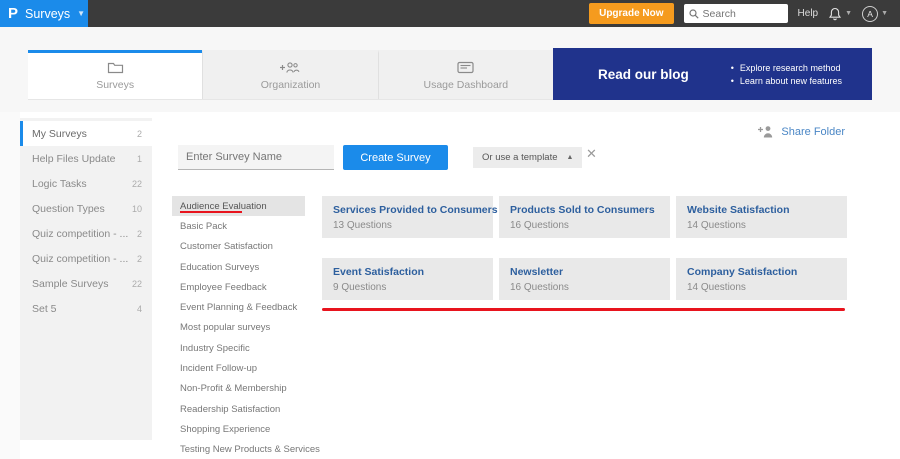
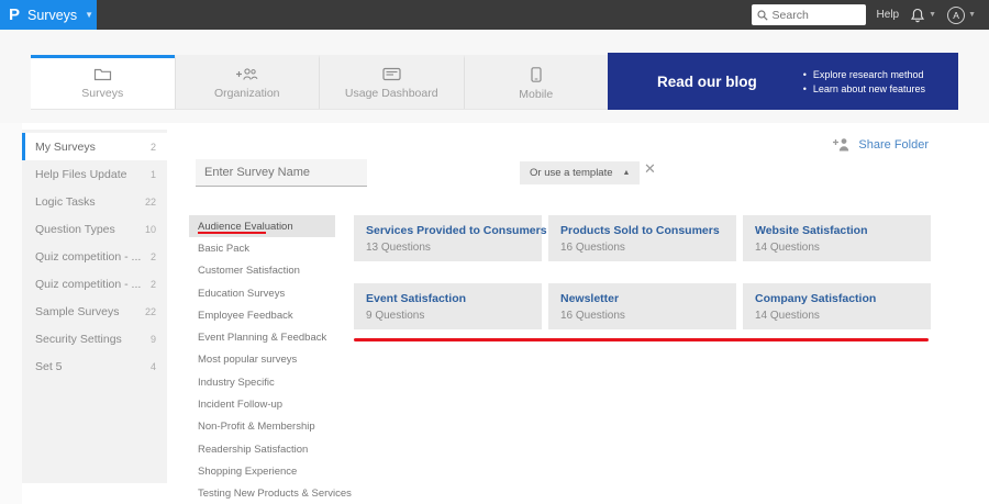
  P
  Surveys
  ▼
- Upgrade Now
  Search
  Help
  A
  Surveys
  Organization
  Usage Dashboard
+ Mobile
  Read our blog
  Explore research method
  Learn about new features
  My Surveys
  2
  Help Files Update
  1
  Logic Tasks
  22
  Question Types
  10
  Quiz competition - ...
  2
  Quiz competition - ...
  2
  Sample Surveys
  22
+ Security Settings
+ 9
  Set 5
  4
  Share Folder
  Enter Survey Name
- Create Survey
  Or use a template
  ✕
  Audience Evaluation
  Basic Pack
  Customer Satisfaction
  Education Surveys
  Employee Feedback
  Event Planning & Feedback
  Most popular surveys
  Industry Specific
  Incident Follow-up
  Non-Profit & Membership
  Readership Satisfaction
  Shopping Experience
  Testing New Products & Services
  Services Provided to Consumers
  13 Questions
  Products Sold to Consumers
  16 Questions
  Website Satisfaction
  14 Questions
  Event Satisfaction
  9 Questions
  Newsletter
  16 Questions
  Company Satisfaction
  14 Questions
